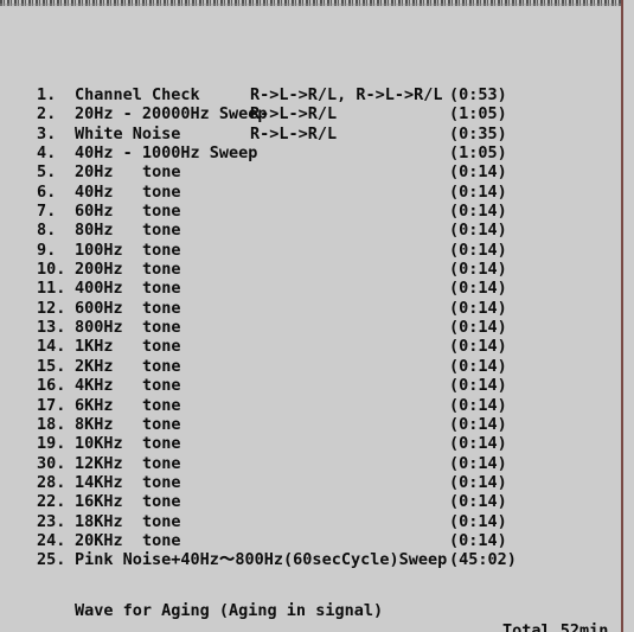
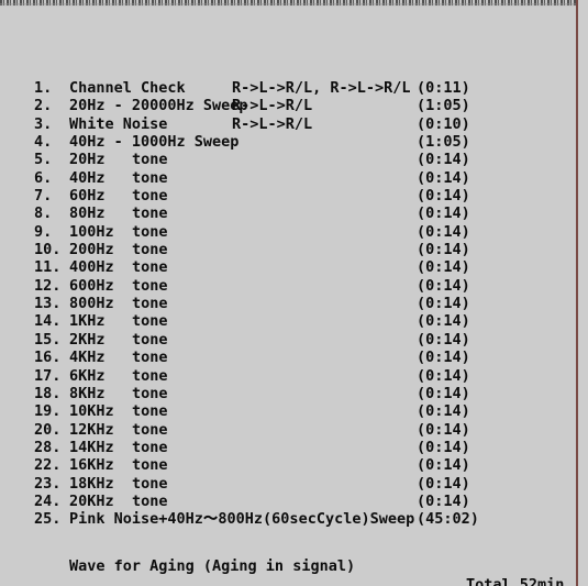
  1.
  Channel Check
  R->L->R/L, R->L->R/L
- (0:53)
+ (0:11)
  2.
  20Hz - 20000Hz Sweep
  R->L->R/L
  (1:05)
  3.
  White Noise
  R->L->R/L
- (0:35)
+ (0:10)
  4.
  40Hz - 1000Hz Sweep
  (1:05)
  5.
  20Hz
  tone
  (0:14)
  6.
  40Hz
  tone
  (0:14)
  7.
  60Hz
  tone
  (0:14)
  8.
  80Hz
  tone
  (0:14)
  9.
  100Hz
  tone
  (0:14)
  10.
  200Hz
  tone
  (0:14)
  11.
  400Hz
  tone
  (0:14)
  12.
  600Hz
  tone
  (0:14)
  13.
  800Hz
  tone
  (0:14)
  14.
  1KHz
  tone
  (0:14)
  15.
  2KHz
  tone
  (0:14)
  16.
  4KHz
  tone
  (0:14)
  17.
  6KHz
  tone
  (0:14)
  18.
  8KHz
  tone
  (0:14)
  19.
  10KHz
  tone
  (0:14)
- 30.
+ 20.
  12KHz
  tone
  (0:14)
  28.
  14KHz
  tone
  (0:14)
  22.
  16KHz
  tone
  (0:14)
  23.
  18KHz
  tone
  (0:14)
  24.
  20KHz
  tone
  (0:14)
  25.
  Pink Noise+40Hz〜800Hz(60secCycle)Sweep
  (45:02)
  Wave for Aging (Aging in signal)
  Total 52min
